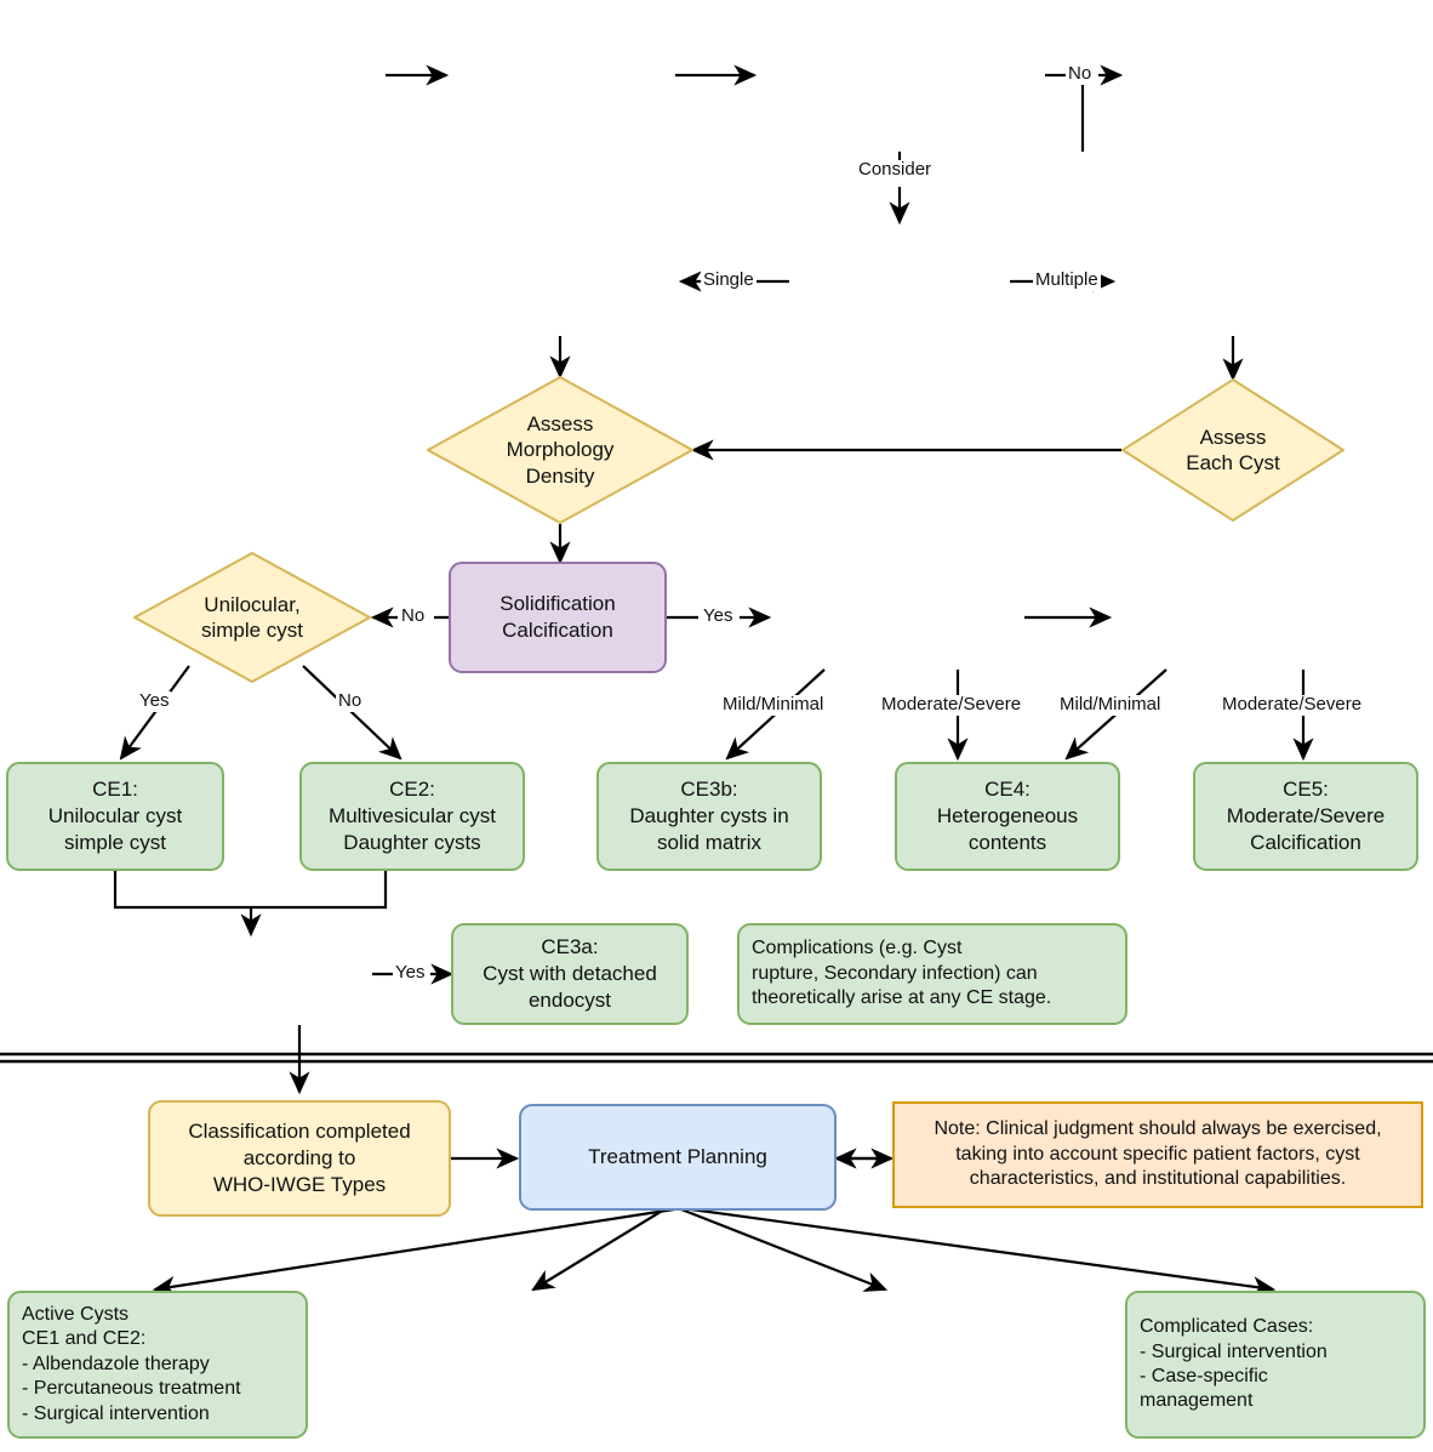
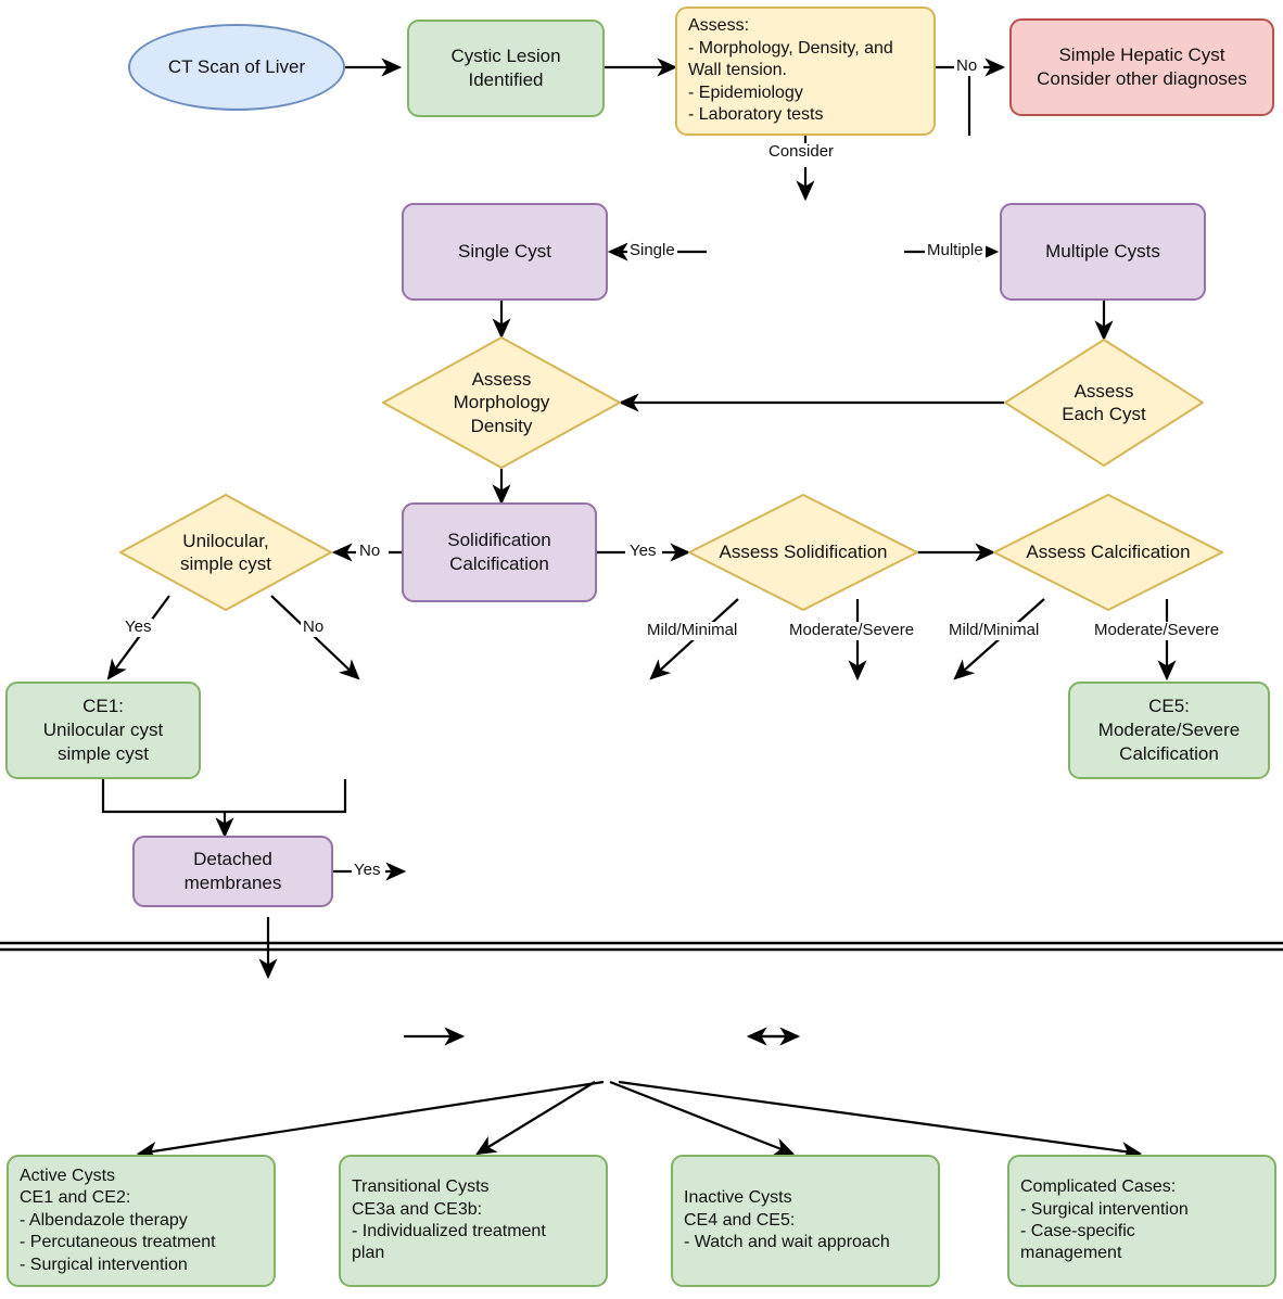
+ CT Scan of Liver
+ Cystic Lesion
+ Identified
+ Assess:
+ - Morphology, Density, and
+ Wall tension.
+ - Epidemiology
+ - Laboratory tests
+ Simple Hepatic Cyst
+ Consider other diagnoses
  No
  Consider
+ Single Cyst
+ Multiple Cysts
  Single
  Multiple
  Assess
  Morphology
  Density
  Assess
  Each Cyst
  Unilocular,
  simple cyst
  Solidification
  Calcification
+ Assess Solidification
+ Assess Calcification
  No
  Yes
  Yes
  No
  Mild/Minimal
  Moderate/Severe
  Mild/Minimal
  Moderate/Severe
  CE1:
  Unilocular cyst
  simple cyst
- CE2:
- Multivesicular cyst
- Daughter cysts
- CE3b:
- Daughter cysts in
- solid matrix
- CE4:
- Heterogeneous
- contents
  CE5:
  Moderate/Severe
  Calcification
+ Detached
+ membranes
  Yes
- CE3a:
- Cyst with detached
- endocyst
- Complications (e.g. Cyst
- rupture, Secondary infection) can
- theoretically arise at any CE stage.
- Classification completed
- according to
- WHO-IWGE Types
- Treatment Planning
- Note: Clinical judgment should always be exercised,
- taking into account specific patient factors, cyst
- characteristics, and institutional capabilities.
  Active Cysts
  CE1 and CE2:
  - Albendazole therapy
  - Percutaneous treatment
  - Surgical intervention
+ Transitional Cysts
+ CE3a and CE3b:
+ - Individualized treatment
+ plan
+ Inactive Cysts
+ CE4 and CE5:
+ - Watch and wait approach
  Complicated Cases:
  - Surgical intervention
  - Case-specific
  management
